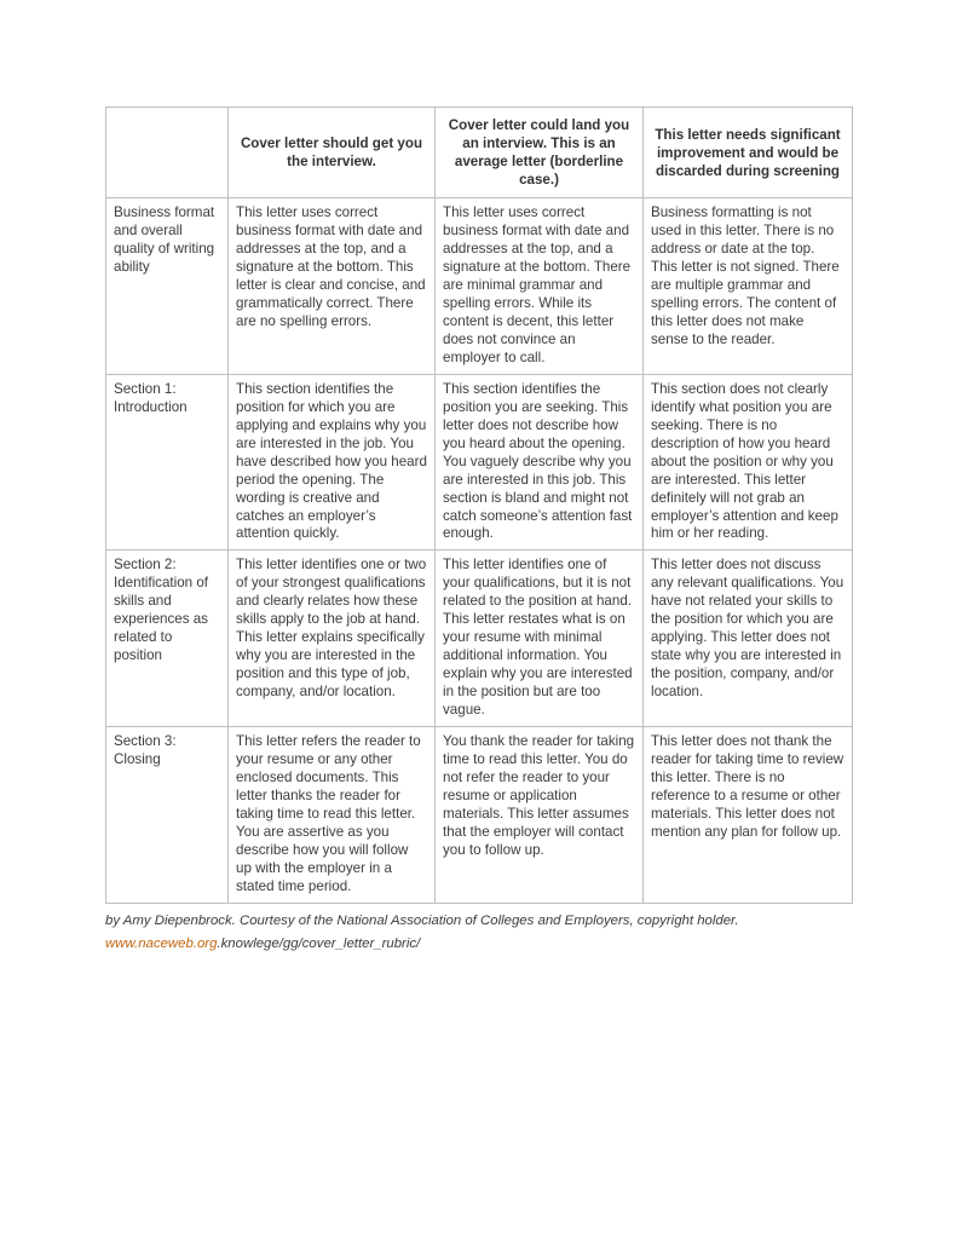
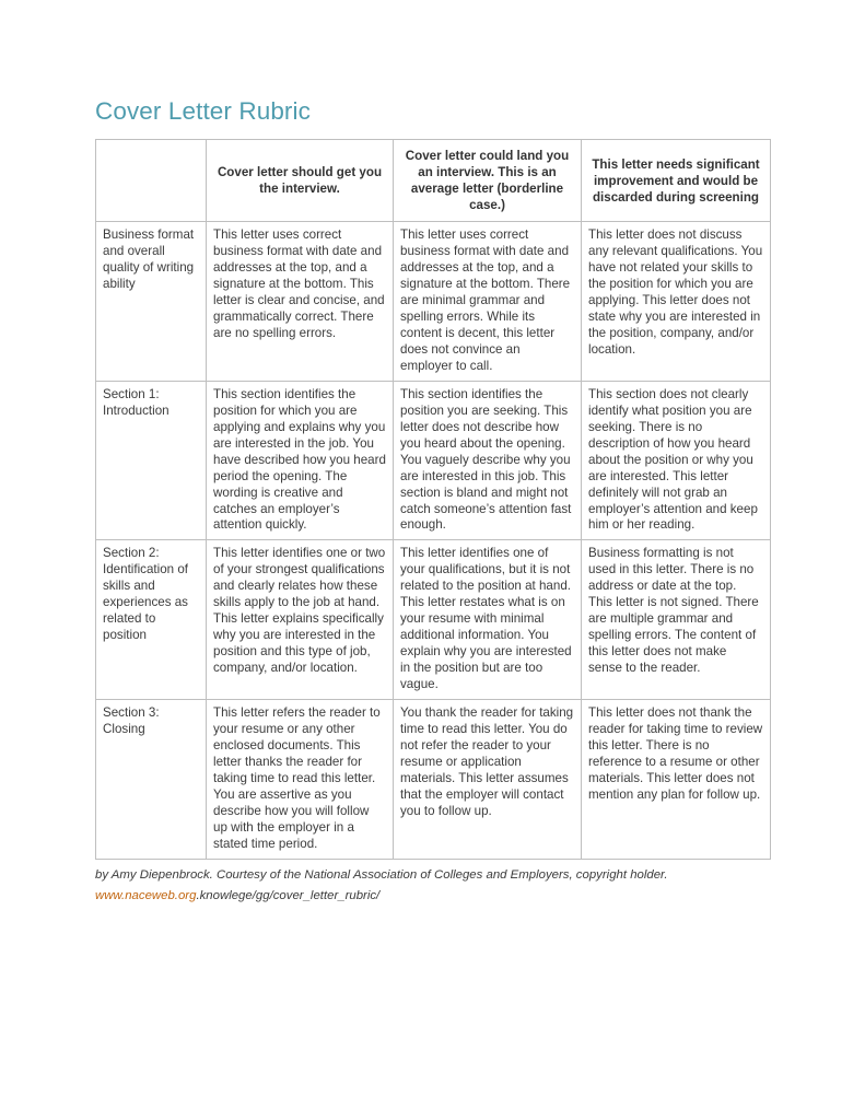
+ Cover Letter Rubric
  	Cover letter should get you the interview.	Cover letter could land you an interview. This is an average letter (borderline case.)	This letter needs significant improvement and would be discarded during screening
- Business format and overall quality of writing ability	This letter uses correct business format with date and addresses at the top, and a signature at the bottom. This letter is clear and concise, and grammatically correct. There are no spelling errors.	This letter uses correct business format with date and addresses at the top, and a signature at the bottom. There are minimal grammar and spelling errors. While its content is decent, this letter does not convince an employer to call.	Business formatting is not used in this letter. There is no address or date at the top. This letter is not signed. There are multiple grammar and spelling errors. The content of this letter does not make sense to the reader.
+ Business format and overall quality of writing ability	This letter uses correct business format with date and addresses at the top, and a signature at the bottom. This letter is clear and concise, and grammatically correct. There are no spelling errors.	This letter uses correct business format with date and addresses at the top, and a signature at the bottom. There are minimal grammar and spelling errors. While its content is decent, this letter does not convince an employer to call.	This letter does not discuss any relevant qualifications. You have not related your skills to the position for which you are applying. This letter does not state why you are interested in the position, company, and/or location.
  Section 1: Introduction	This section identifies the position for which you are applying and explains why you are interested in the job. You have described how you heard period the opening. The wording is creative and catches an employer’s attention quickly.	This section identifies the position you are seeking. This letter does not describe how you heard about the opening. You vaguely describe why you are interested in this job. This section is bland and might not catch someone’s attention fast enough.	This section does not clearly identify what position you are seeking. There is no description of how you heard about the position or why you are interested. This letter definitely will not grab an employer’s attention and keep him or her reading.
- Section 2: Identification of skills and experiences as related to position	This letter identifies one or two of your strongest qualifications and clearly relates how these skills apply to the job at hand. This letter explains specifically why you are interested in the position and this type of job, company, and/or location.	This letter identifies one of your qualifications, but it is not related to the position at hand. This letter restates what is on your resume with minimal additional information. You explain why you are interested in the position but are too vague.	This letter does not discuss any relevant qualifications. You have not related your skills to the position for which you are applying. This letter does not state why you are interested in the position, company, and/or location.
+ Section 2: Identification of skills and experiences as related to position	This letter identifies one or two of your strongest qualifications and clearly relates how these skills apply to the job at hand. This letter explains specifically why you are interested in the position and this type of job, company, and/or location.	This letter identifies one of your qualifications, but it is not related to the position at hand. This letter restates what is on your resume with minimal additional information. You explain why you are interested in the position but are too vague.	Business formatting is not used in this letter. There is no address or date at the top. This letter is not signed. There are multiple grammar and spelling errors. The content of this letter does not make sense to the reader.
  Section 3: Closing	This letter refers the reader to your resume or any other enclosed documents. This letter thanks the reader for taking time to read this letter. You are assertive as you describe how you will follow up with the employer in a stated time period.	You thank the reader for taking time to read this letter. You do not refer the reader to your resume or application materials. This letter assumes that the employer will contact you to follow up.	This letter does not thank the reader for taking time to review this letter. There is no reference to a resume or other materials. This letter does not mention any plan for follow up.
  by Amy Diepenbrock. Courtesy of the National Association of Colleges and Employers, copyright holder.
  www.naceweb.org.knowlege/gg/cover_letter_rubric/
